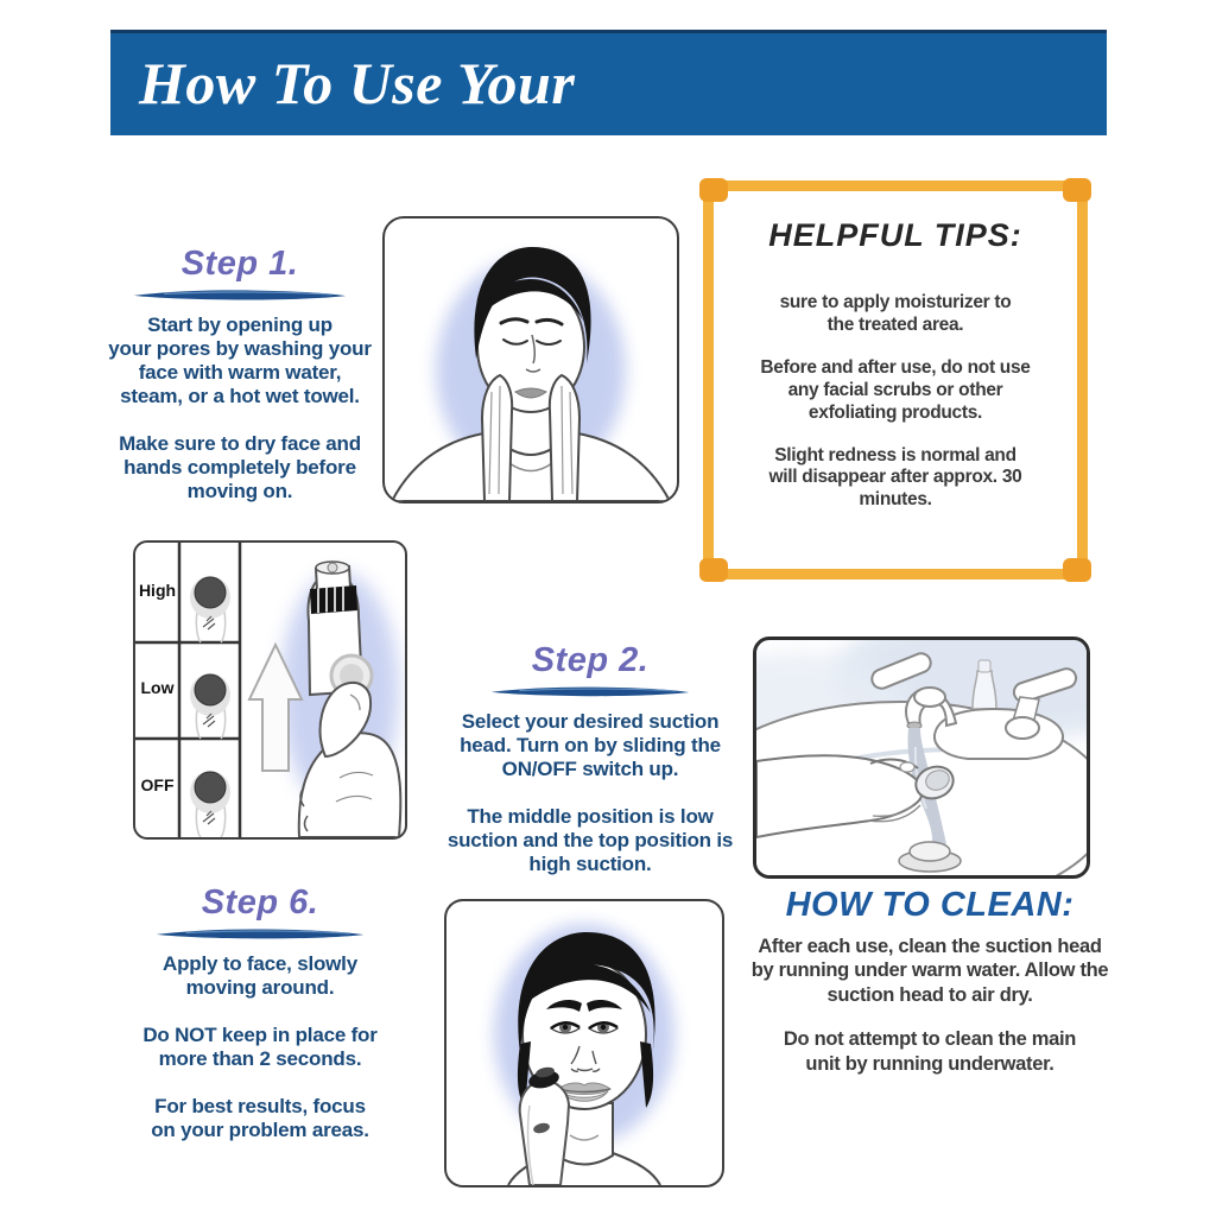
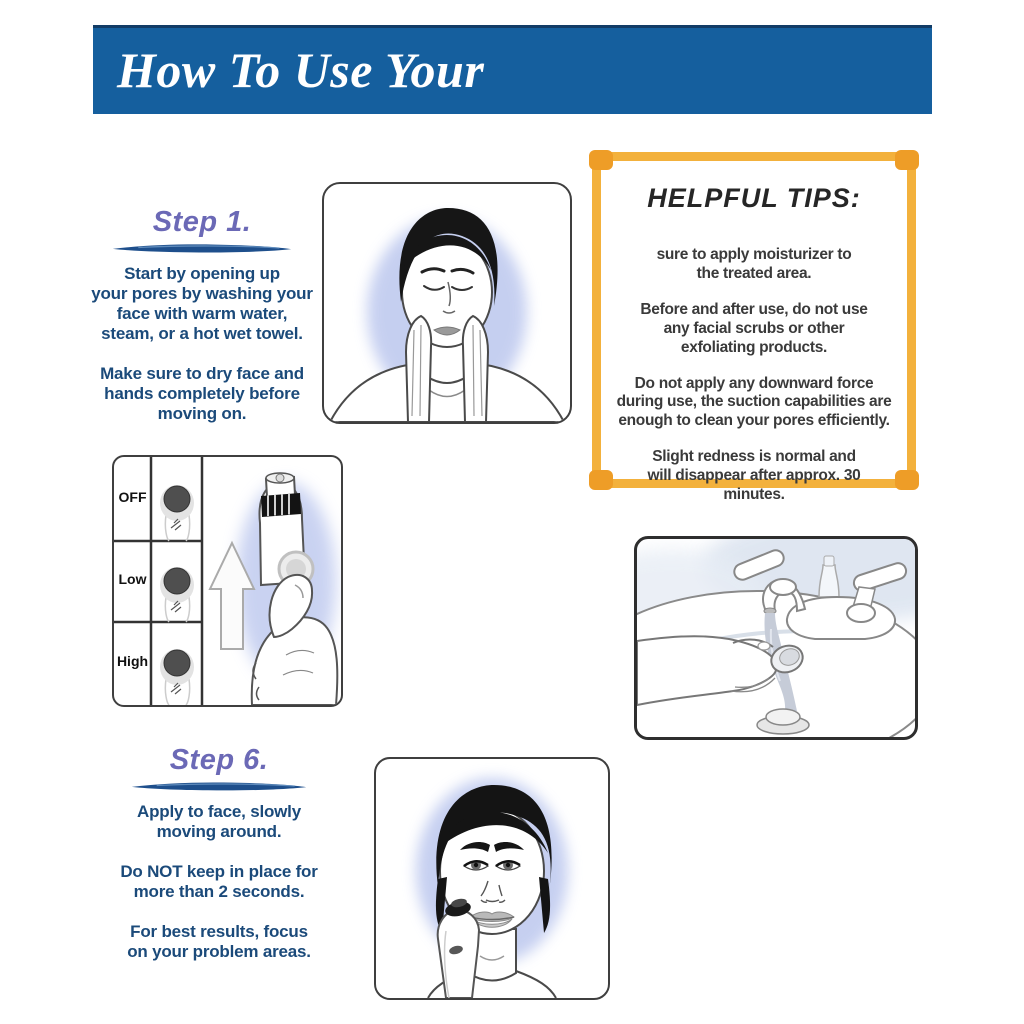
  How To Use Your
  Step 1.
  Start by opening up
  your pores by washing your
  face with warm water,
  steam, or a hot wet towel.
  Make sure to dry face and
  hands completely before
  moving on.
  HELPFUL TIPS:
  sure to apply moisturizer to
  the treated area.
  Before and after use, do not use
  any facial scrubs or other
  exfoliating products.
+ Do not apply any downward force
+ during use, the suction capabilities are
+ enough to clean your pores efficiently.
  Slight redness is normal and
  will disappear after approx. 30
  minutes.
- High
+ OFF
  Low
- OFF
+ High
- Step 2.
- Select your desired suction
- head. Turn on by sliding the
- ON/OFF switch up.
- The middle position is low
- suction and the top position is
- high suction.
  Step 6.
  Apply to face, slowly
  moving around.
  Do NOT keep in place for
  more than 2 seconds.
  For best results, focus
  on your problem areas.
- HOW TO CLEAN:
- After each use, clean the suction head
- by running under warm water. Allow the
- suction head to air dry.
- Do not attempt to clean the main
- unit by running underwater.
